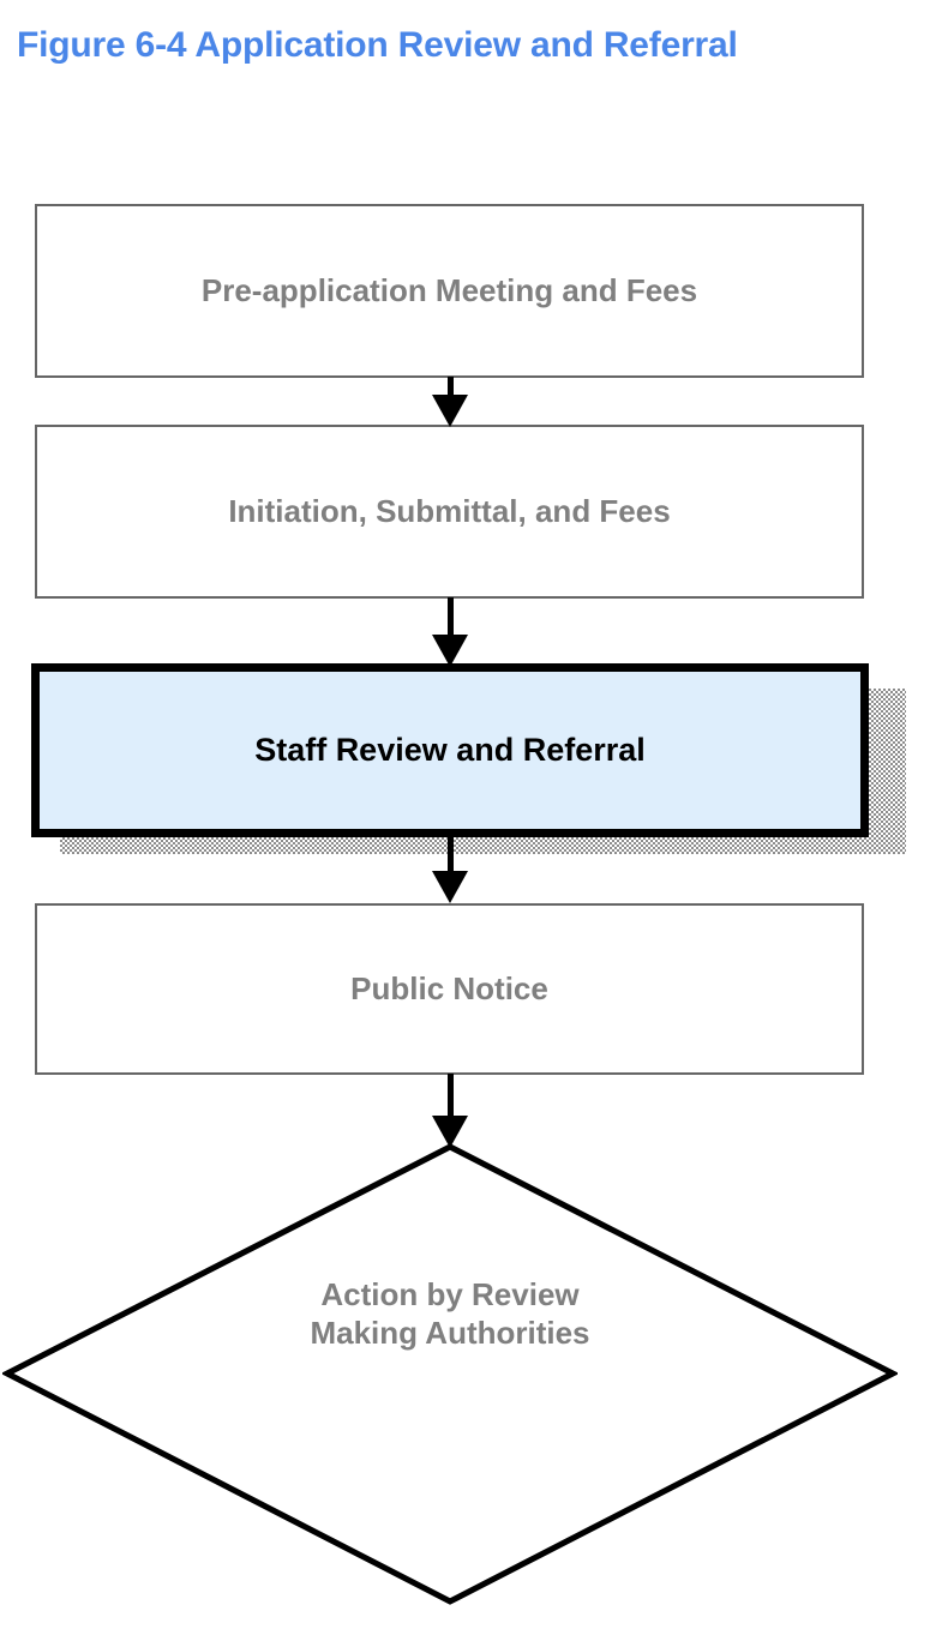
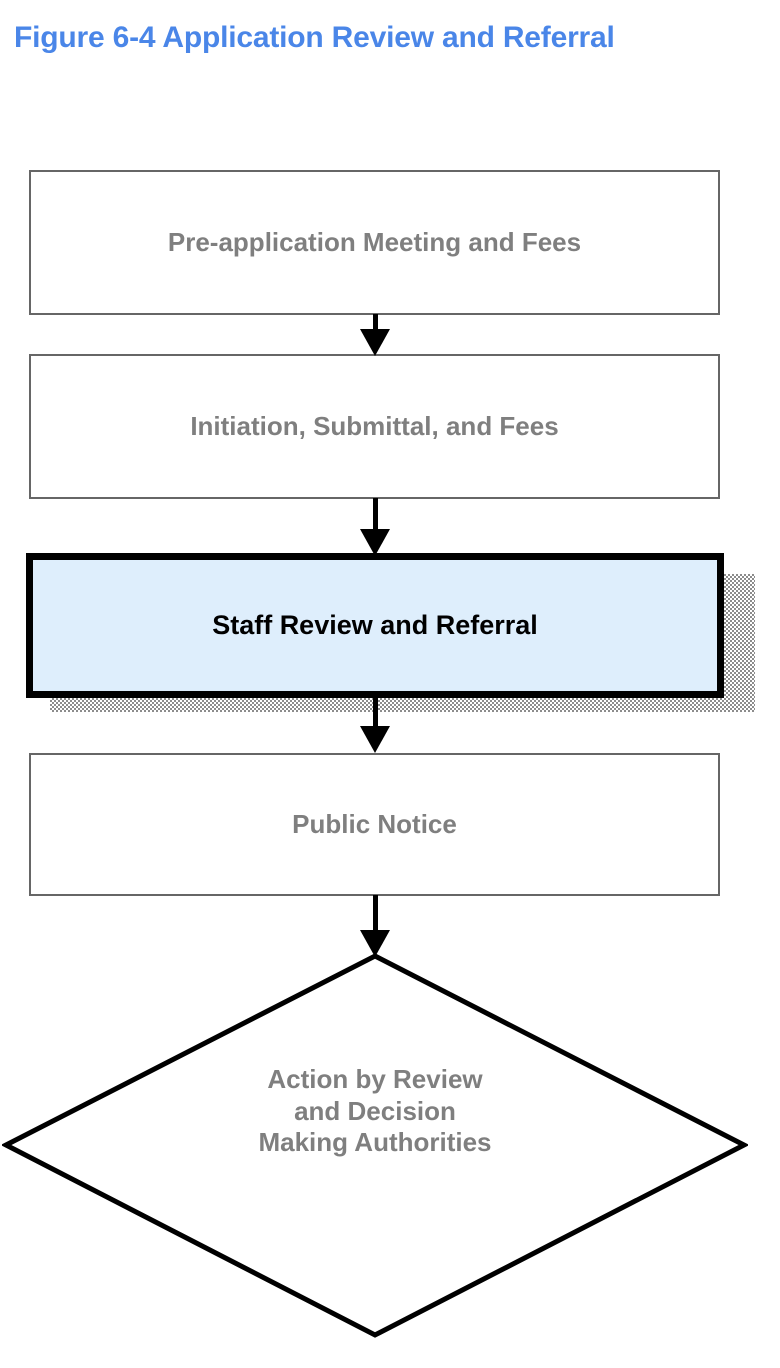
  Figure 6-4 Application Review and Referral
  Pre-application Meeting and Fees
  Initiation, Submittal, and Fees
  Staff Review and Referral
  Public Notice
  Action by Review
+ and Decision
  Making Authorities
